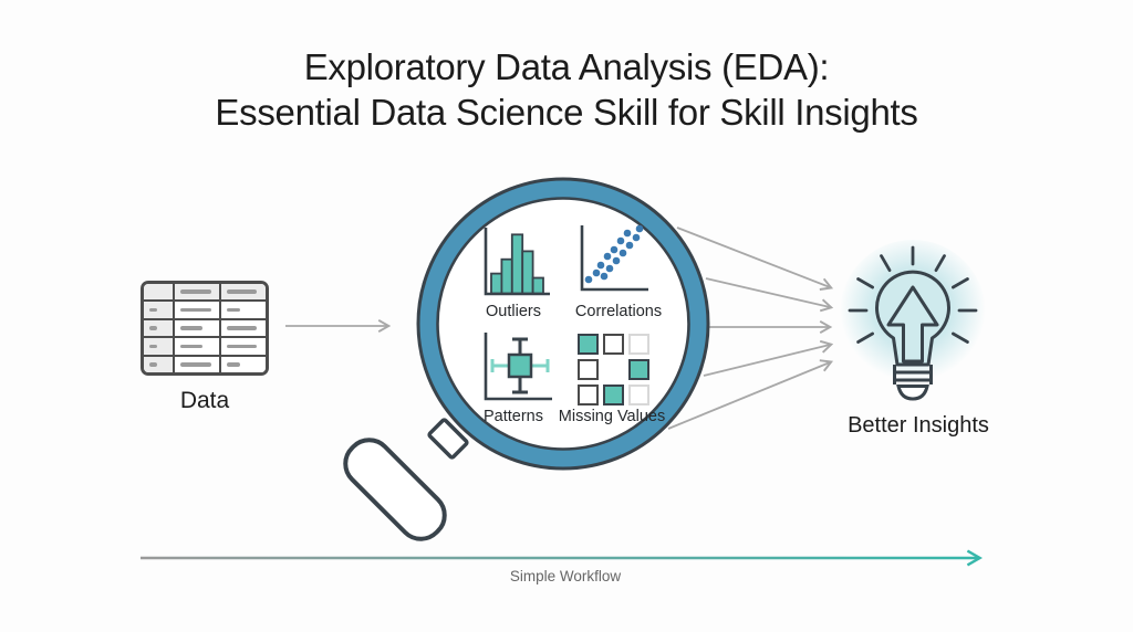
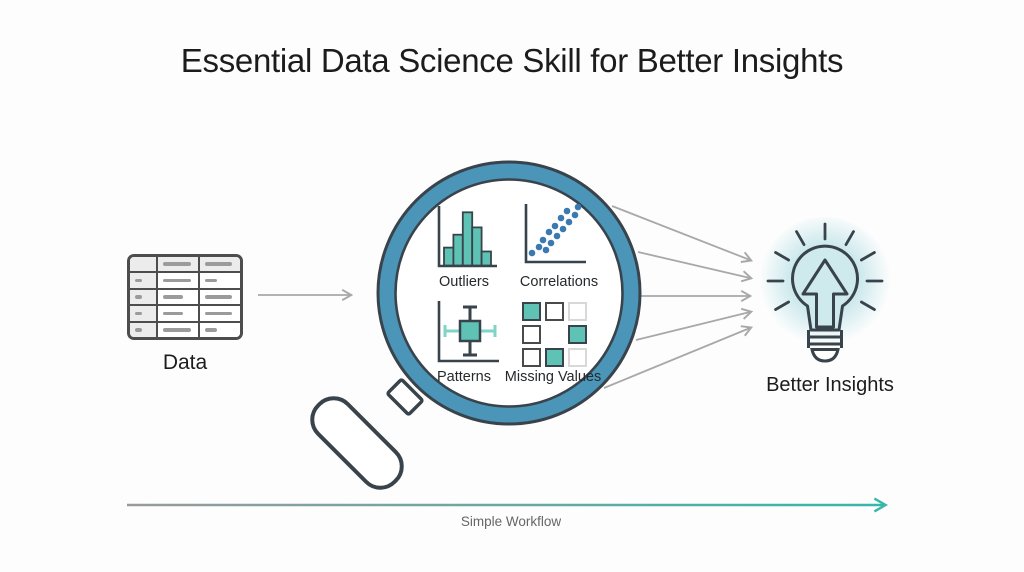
- Exploratory Data Analysis (EDA):
- Essential Data Science Skill for Skill Insights
+ Essential Data Science Skill for Better Insights
  Data
  Outliers
  Correlations
  Patterns
  Missing Values
  Better Insights
  Simple Workflow
